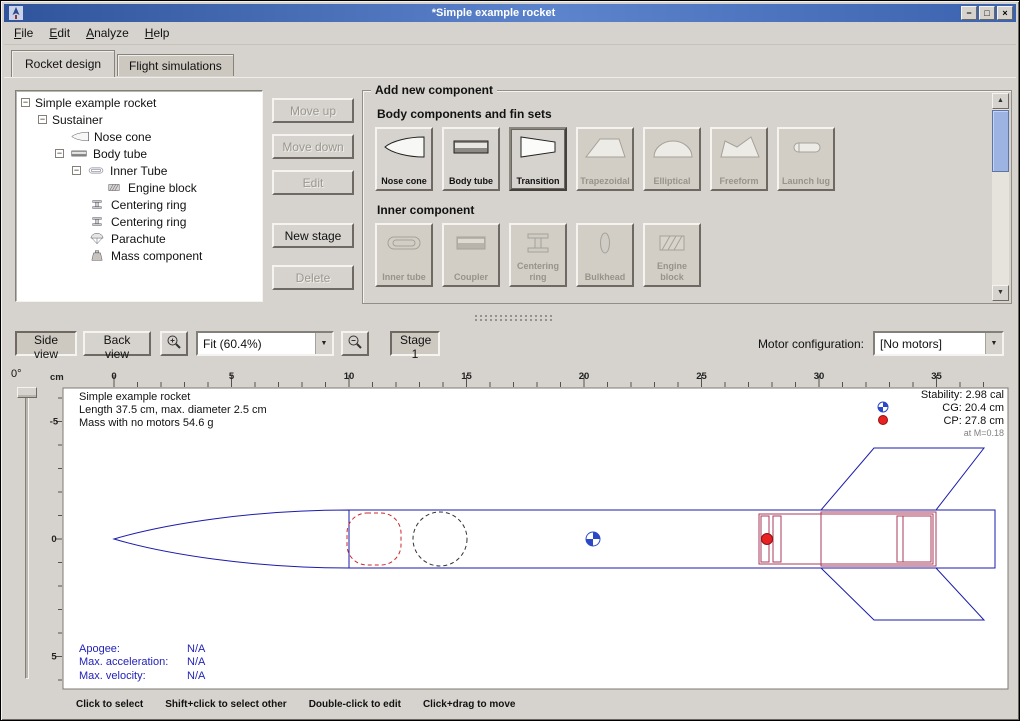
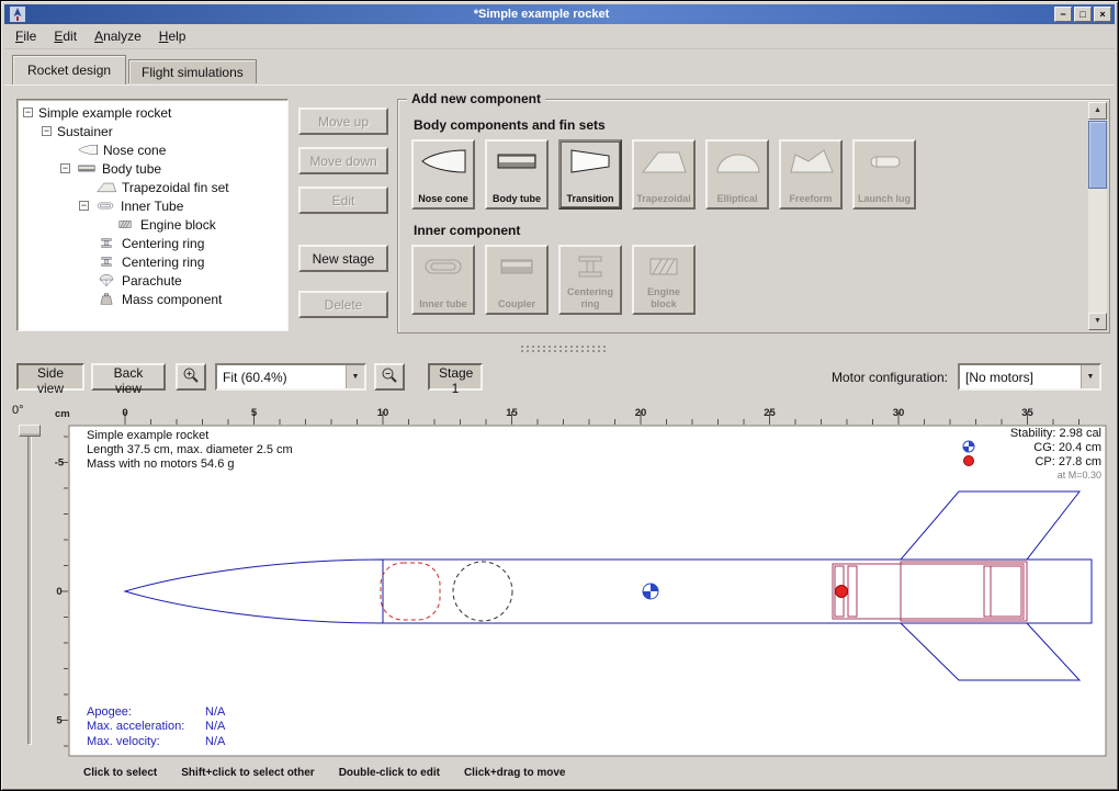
  *Simple example rocket
  −
  □
  ×
  File
  Edit
  Analyze
  Help
  Rocket design
  Flight simulations
  −
  Simple example rocket
  −
  Sustainer
  Nose cone
  −
  Body tube
+ Trapezoidal fin set
  −
  Inner Tube
  Engine block
  Centering ring
  Centering ring
  Parachute
  Mass component
  Move up
  Move down
  Edit
  New stage
  Delete
  Add new component
  Body components and fin sets
  Nose cone
  Body tube
  Transition
  Trapezoidal
  Elliptical
  Freeform
  Launch lug
  Inner component
  Inner tube
  Coupler
  Centering ring
- Bulkhead
  Engine block
  Side view
  Back view
  Fit (60.4%)
  Stage 1
  Motor configuration:
  [No motors]
  0°
  0
  5
  10
  15
  20
  25
  30
  35
  -5
  0
  5
  cm
  Simple example rocket
  Length 37.5 cm, max. diameter 2.5 cm
  Mass with no motors 54.6 g
  Stability: 2.98 cal
  CG: 20.4 cm
  CP: 27.8 cm
- at M=0.18
+ at M=0.30
  Apogee:
  N/A
  Max. acceleration:
  N/A
  Max. velocity:
  N/A
  Click to select
  Shift+click to select other
  Double-click to edit
  Click+drag to move
